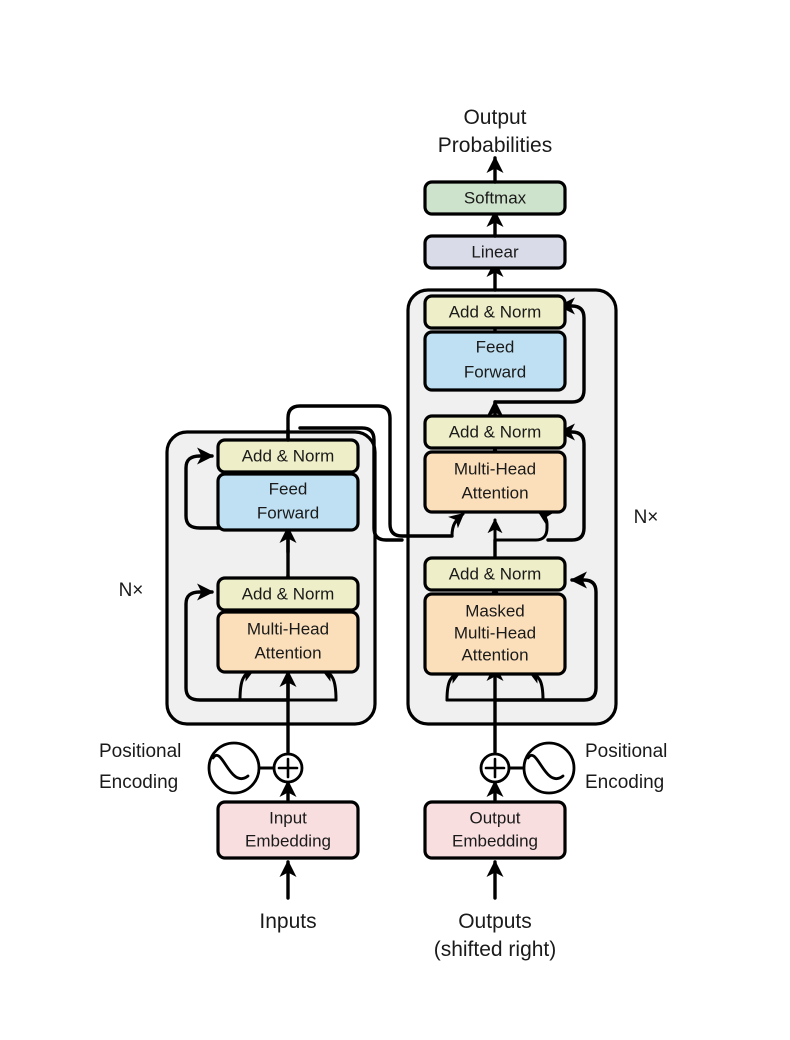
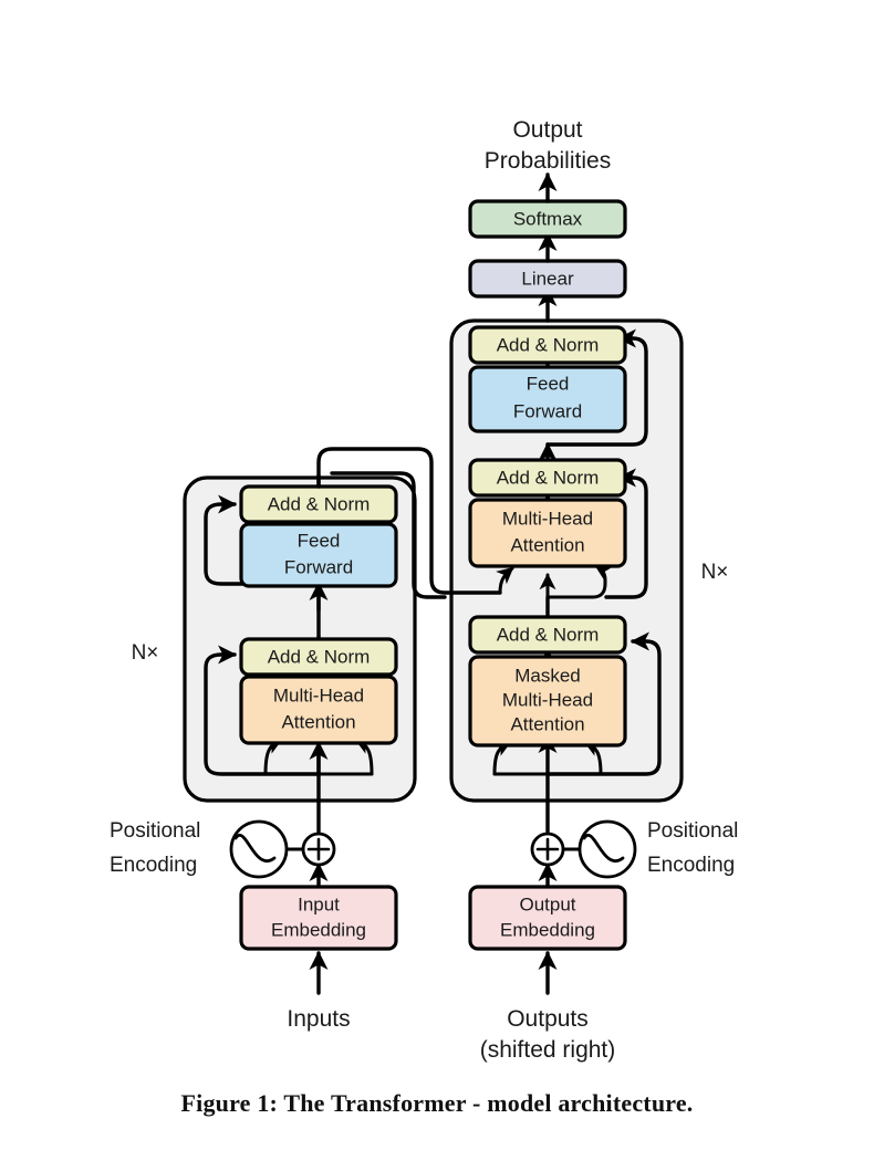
  Add & Norm
  Feed
  Forward
  Add & Norm
  Multi-Head
  Attention
  N×
  Add & Norm
  Feed
  Forward
  Add & Norm
  Multi-Head
  Attention
  Add & Norm
  Masked
  Multi-Head
  Attention
  N×
  Linear
  Softmax
  Output
  Probabilities
  Input
  Embedding
  Inputs
  Positional
  Encoding
  Output
  Embedding
  Outputs
  (shifted right)
  Positional
  Encoding
+ Figure 1: The Transformer - model architecture.
